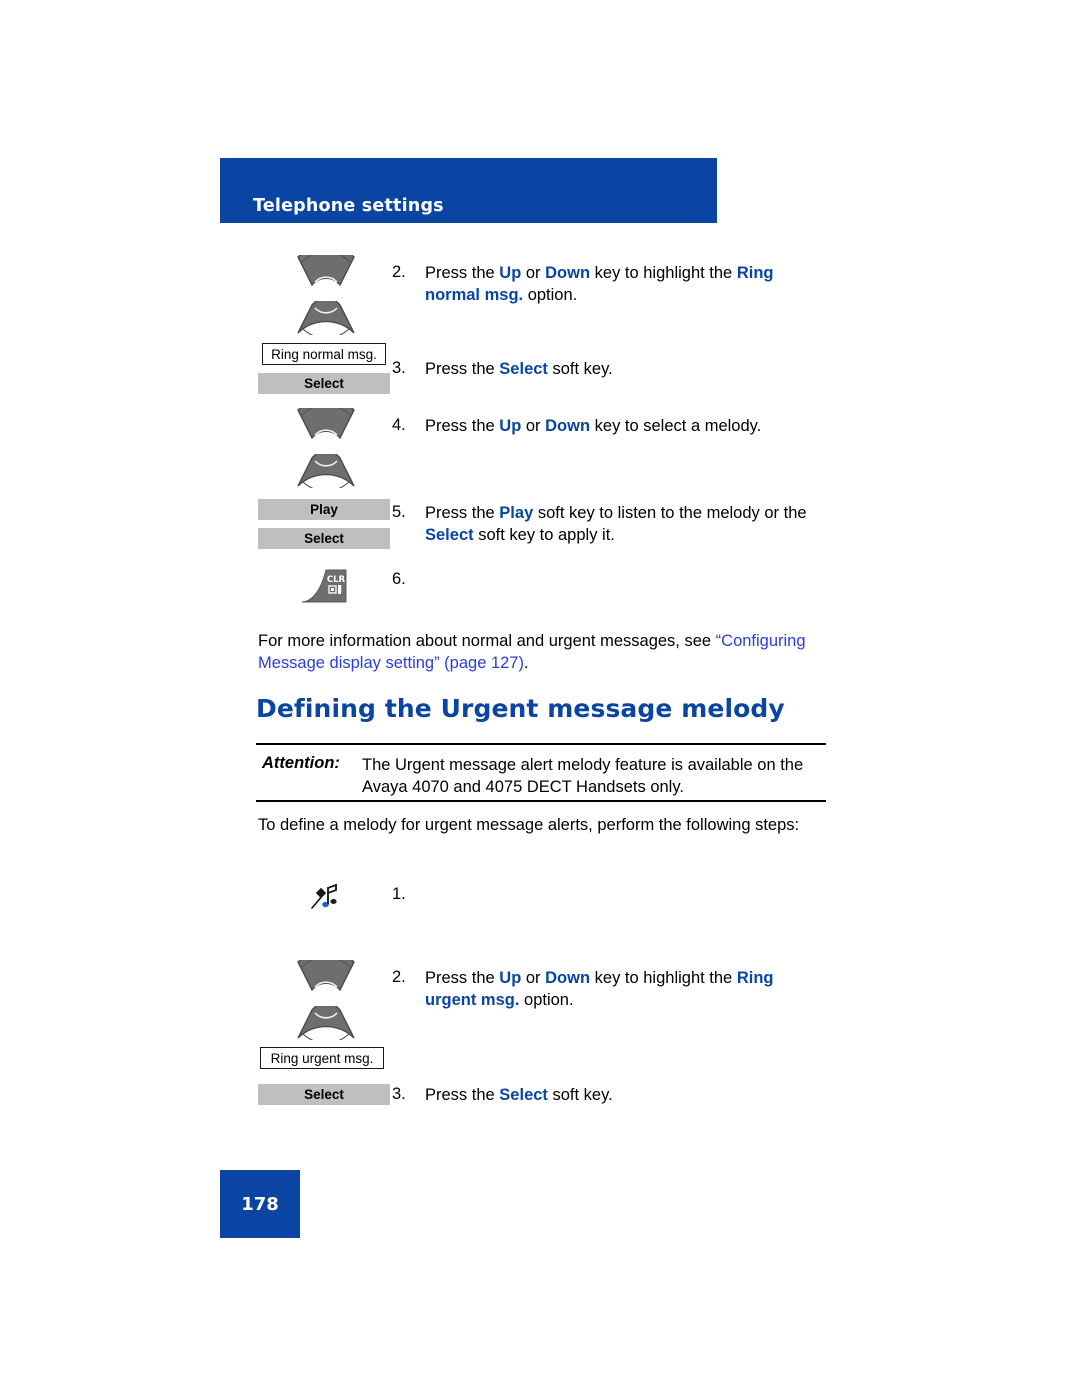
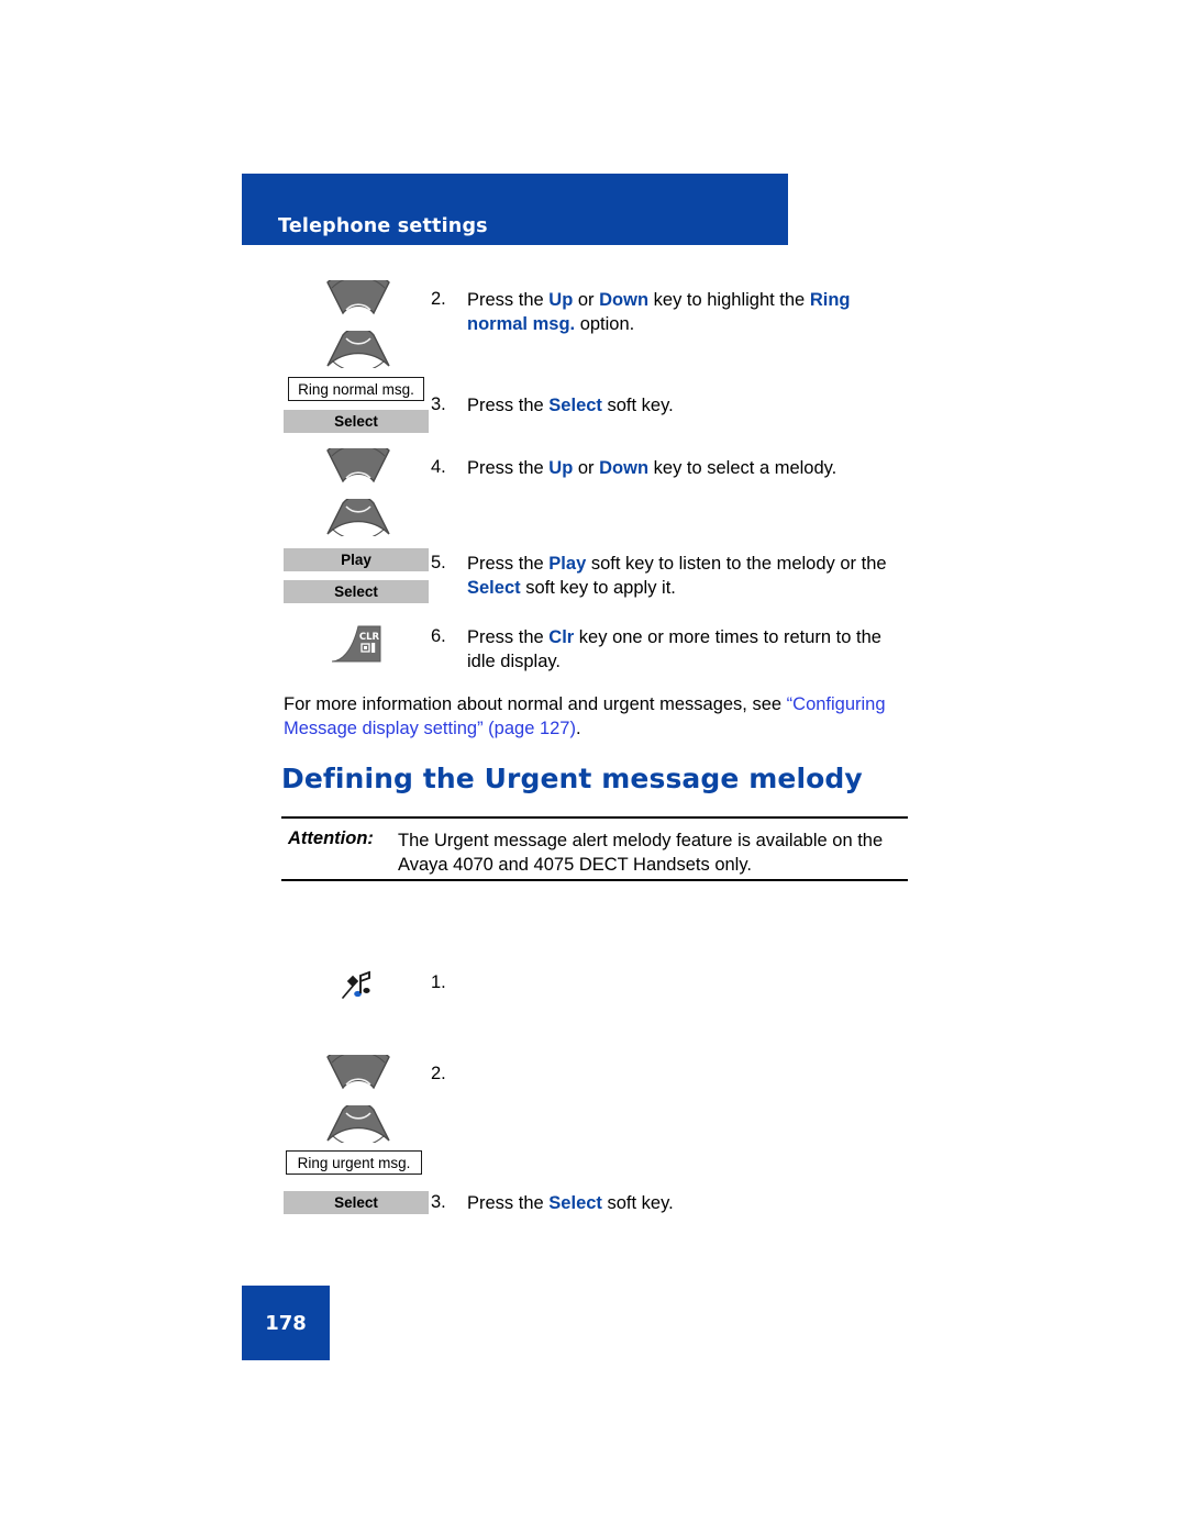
  Telephone settings
  2.
  Press the Up or Down key to highlight the Ring normal msg. option.
  Ring normal msg.
  Select
  3.
  Press the Select soft key.
  4.
  Press the Up or Down key to select a melody.
  Play
  Select
  5.
  Press the Play soft key to listen to the melody or the Select soft key to apply it.
  CLR
  6.
+ Press the Clr key one or more times to return to the idle display.
  For more information about normal and urgent messages, see “Configuring Message display setting” (page 127).
  Defining the Urgent message melody
  Attention:
  The Urgent message alert melody feature is available on the Avaya 4070 and 4075 DECT Handsets only.
- To define a melody for urgent message alerts, perform the following steps:
  1.
  2.
- Press the Up or Down key to highlight the Ring urgent msg. option.
  Ring urgent msg.
  Select
  3.
  Press the Select soft key.
  178
